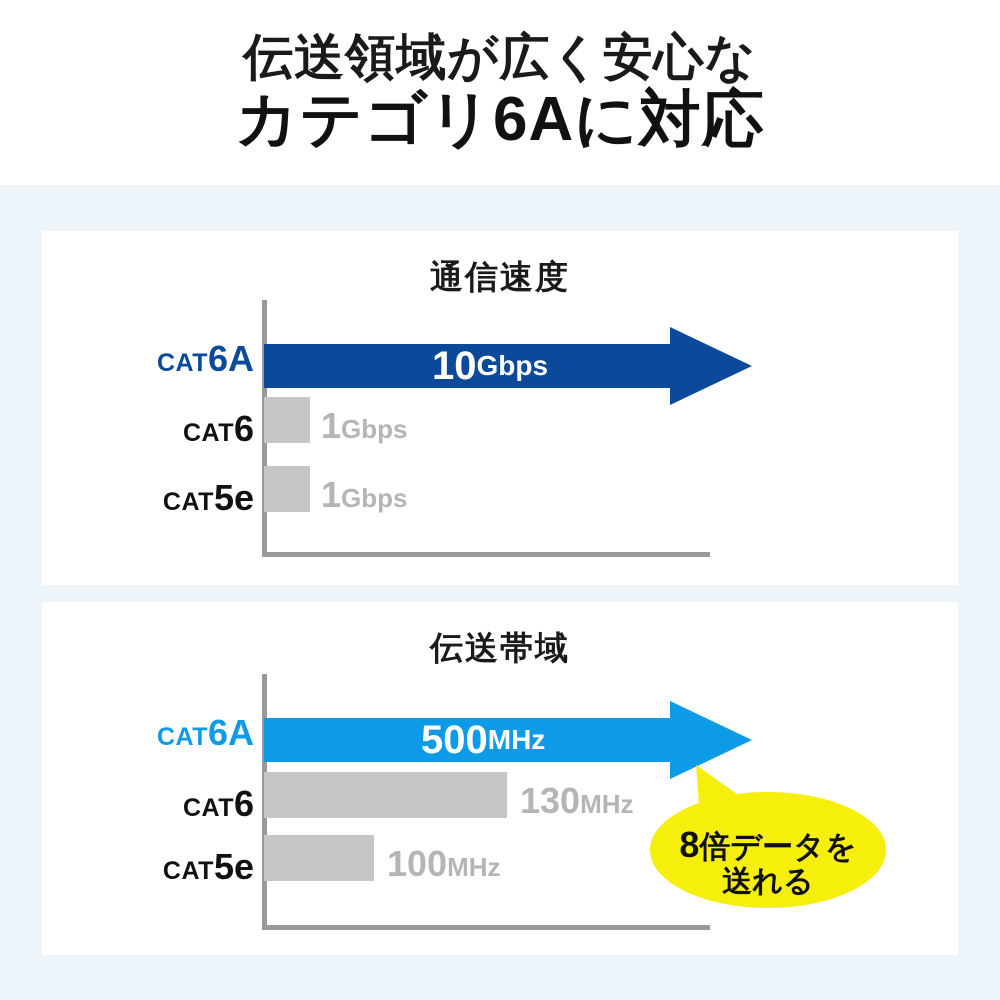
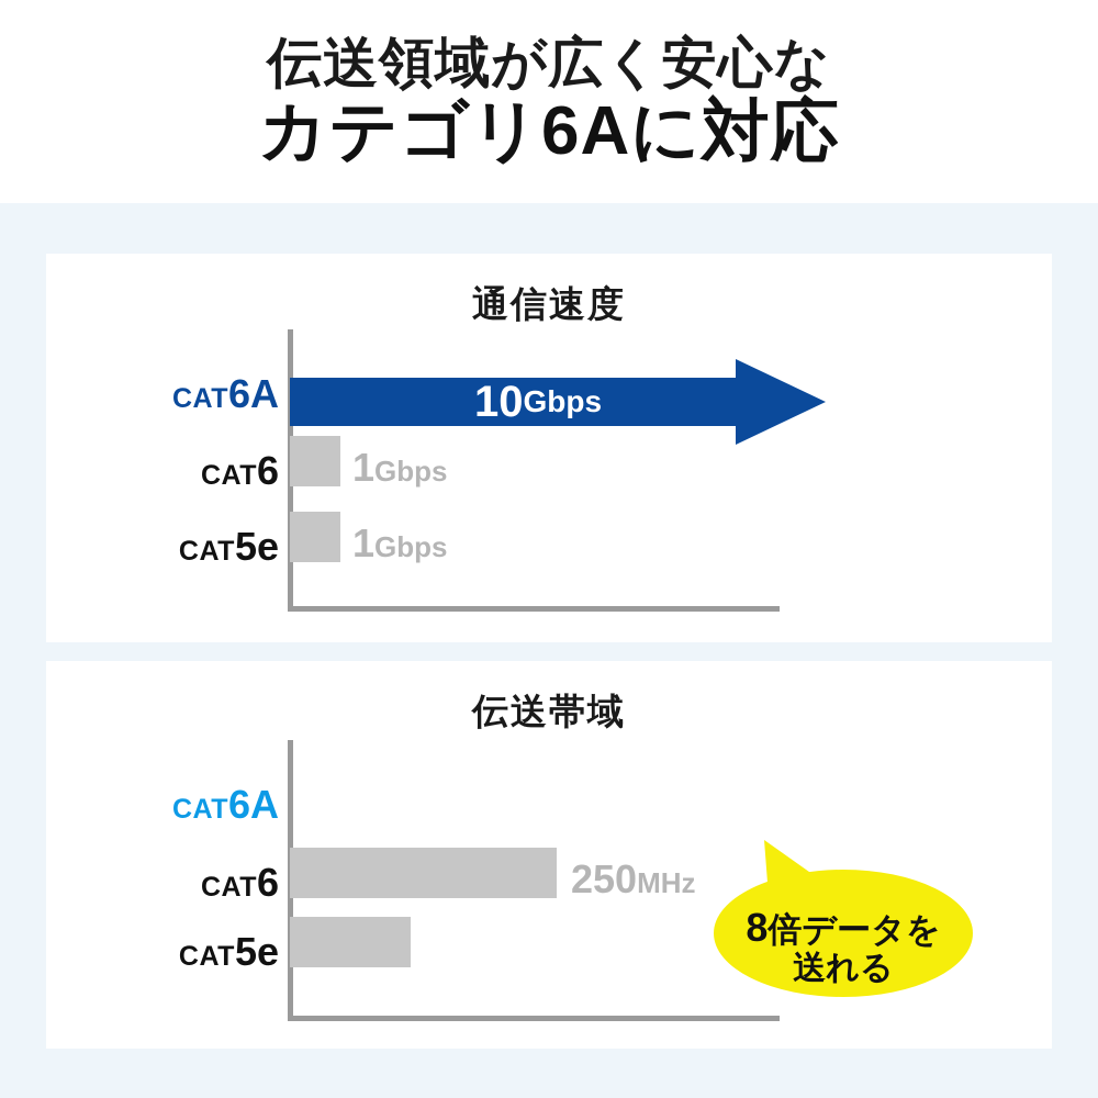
  伝送領域が広く安心な
  カテゴリ6Aに対応
  通信速度
  CAT6A
  10
  Gbps
  CAT6
  1Gbps
  CAT5e
  1Gbps
  伝送帯域
  CAT6A
- 500
- MHz
  CAT6
- 130MHz
+ 250MHz
  CAT5e
- 100MHz
  8倍データを
  送れる
